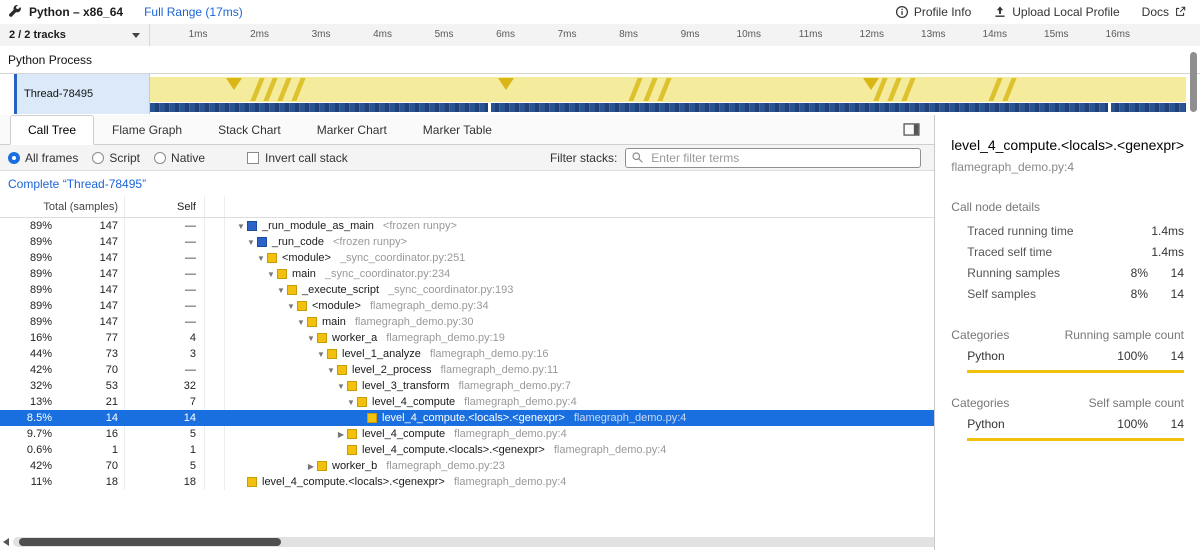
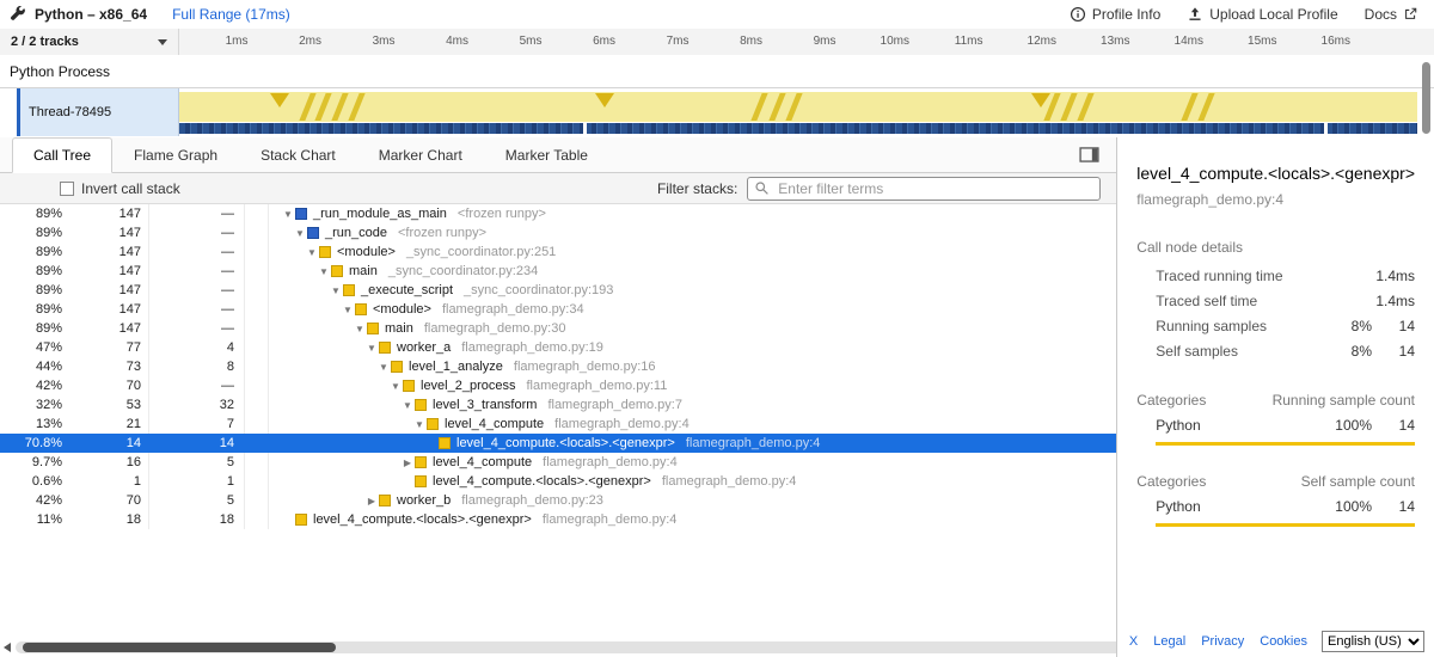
  Python – x86_64
  Full Range (17ms)
  Profile Info
  Upload Local Profile
  Docs
  2 / 2 tracks
  1ms
  2ms
  3ms
  4ms
  5ms
  6ms
  7ms
  8ms
  9ms
  10ms
  11ms
  12ms
  13ms
  14ms
  15ms
  16ms
  Python Process
  Thread-78495
  Call Tree
  Flame Graph
  Stack Chart
  Marker Chart
  Marker Table
- All frames
- Script
- Native
  Invert call stack
  Filter stacks:
  Enter filter terms
- Complete “Thread-78495”
- Total (samples)
- Self
  89%
  147
  —
  ▼
  _run_module_as_main
  <frozen runpy>
  89%
  147
  —
  ▼
  _run_code
  <frozen runpy>
  89%
  147
  —
  ▼
  <module>
  _sync_coordinator.py:251
  89%
  147
  —
  ▼
  main
  _sync_coordinator.py:234
  89%
  147
  —
  ▼
  _execute_script
  _sync_coordinator.py:193
  89%
  147
  —
  ▼
  <module>
  flamegraph_demo.py:34
  89%
  147
  —
  ▼
  main
  flamegraph_demo.py:30
- 16%
+ 47%
  77
  4
  ▼
  worker_a
  flamegraph_demo.py:19
  44%
  73
- 3
+ 8
  ▼
  level_1_analyze
  flamegraph_demo.py:16
  42%
  70
  —
  ▼
  level_2_process
  flamegraph_demo.py:11
  32%
  53
  32
  ▼
  level_3_transform
  flamegraph_demo.py:7
  13%
  21
  7
  ▼
  level_4_compute
  flamegraph_demo.py:4
- 8.5%
+ 70.8%
  14
  14
  level_4_compute.<locals>.<genexpr>
  flamegraph_demo.py:4
  9.7%
  16
  5
  ▶
  level_4_compute
  flamegraph_demo.py:4
  0.6%
  1
  1
  level_4_compute.<locals>.<genexpr>
  flamegraph_demo.py:4
  42%
  70
  5
  ▶
  worker_b
  flamegraph_demo.py:23
  11%
  18
  18
  level_4_compute.<locals>.<genexpr>
  flamegraph_demo.py:4
  level_4_compute.<locals>.<genexpr>
  flamegraph_demo.py:4
  Call node details
  Traced running time
  1.4ms
  Traced self time
  1.4ms
  Running samples
  8%
  14
  Self samples
  8%
  14
  Categories
  Running sample count
  Python
  100%
  14
  Categories
  Self sample count
  Python
  100%
  14
+ X
+ Legal
+ Privacy
+ Cookies
+ English (US)
